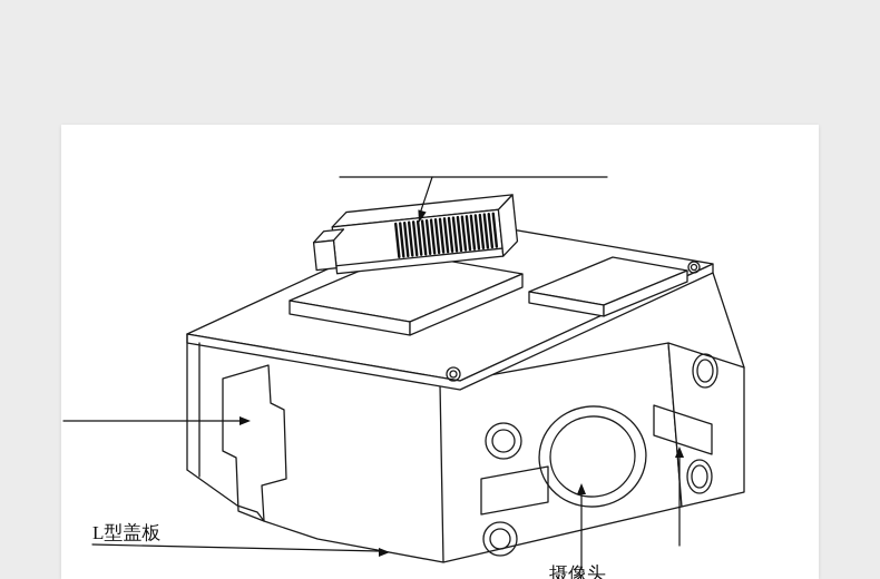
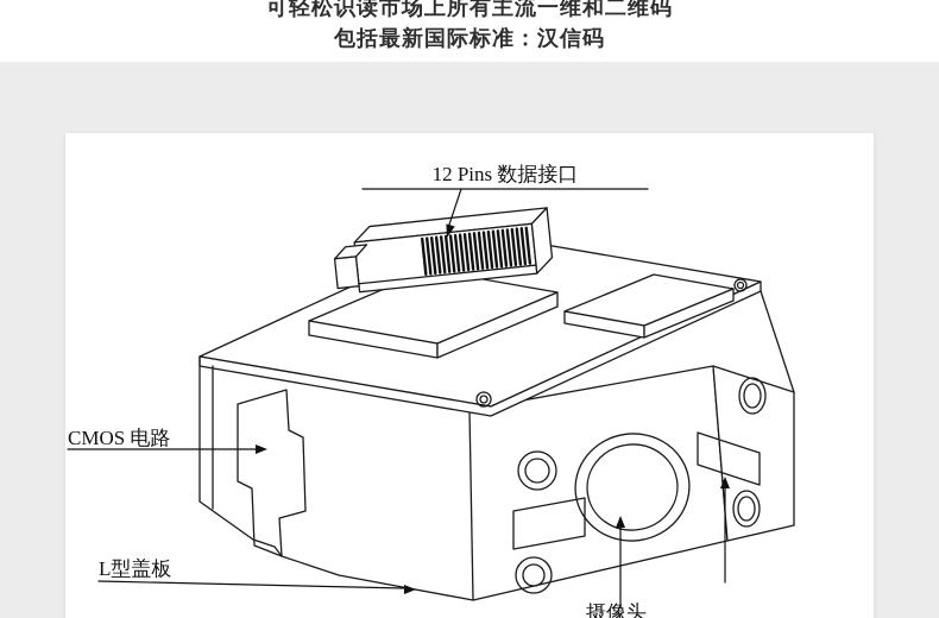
+ 可轻松识读市场上所有主流一维和二维码
+ 包括最新国际标准：汉信码
+ 12 Pins 数据接口
+ CMOS 电路
  L型盖板
  摄像头
